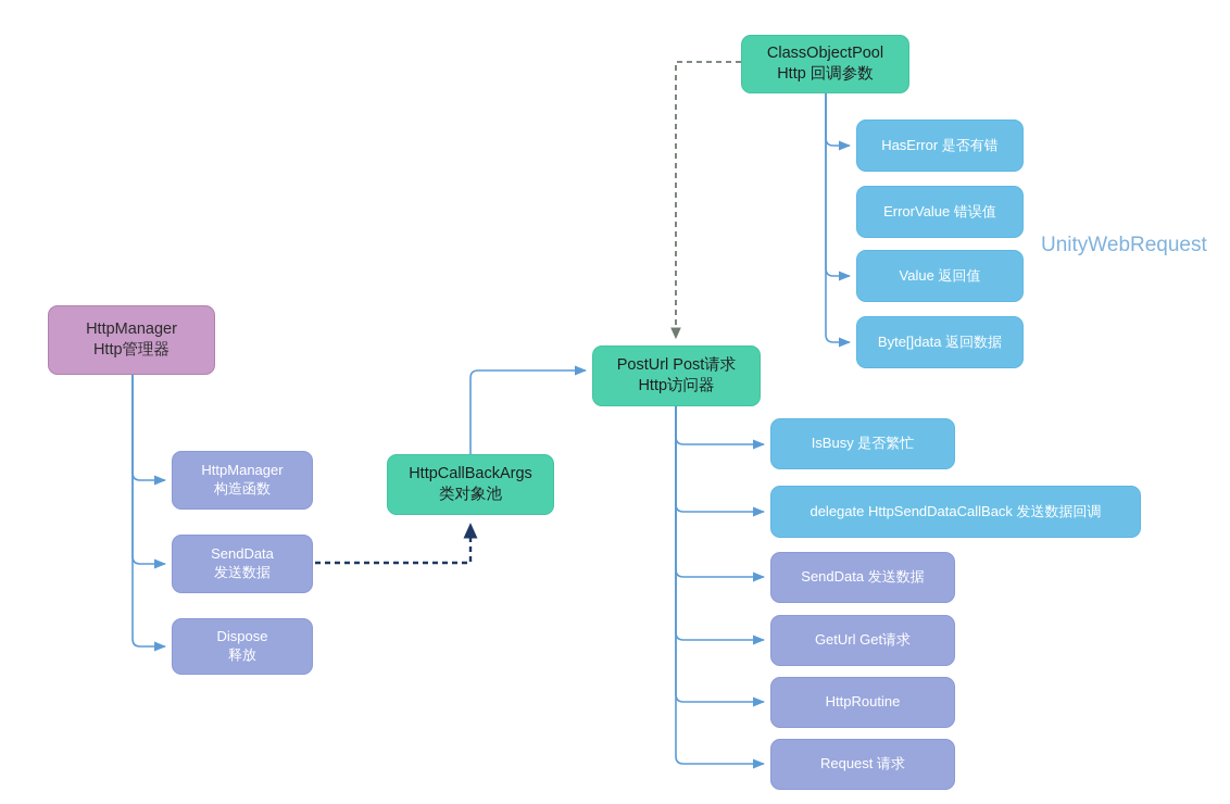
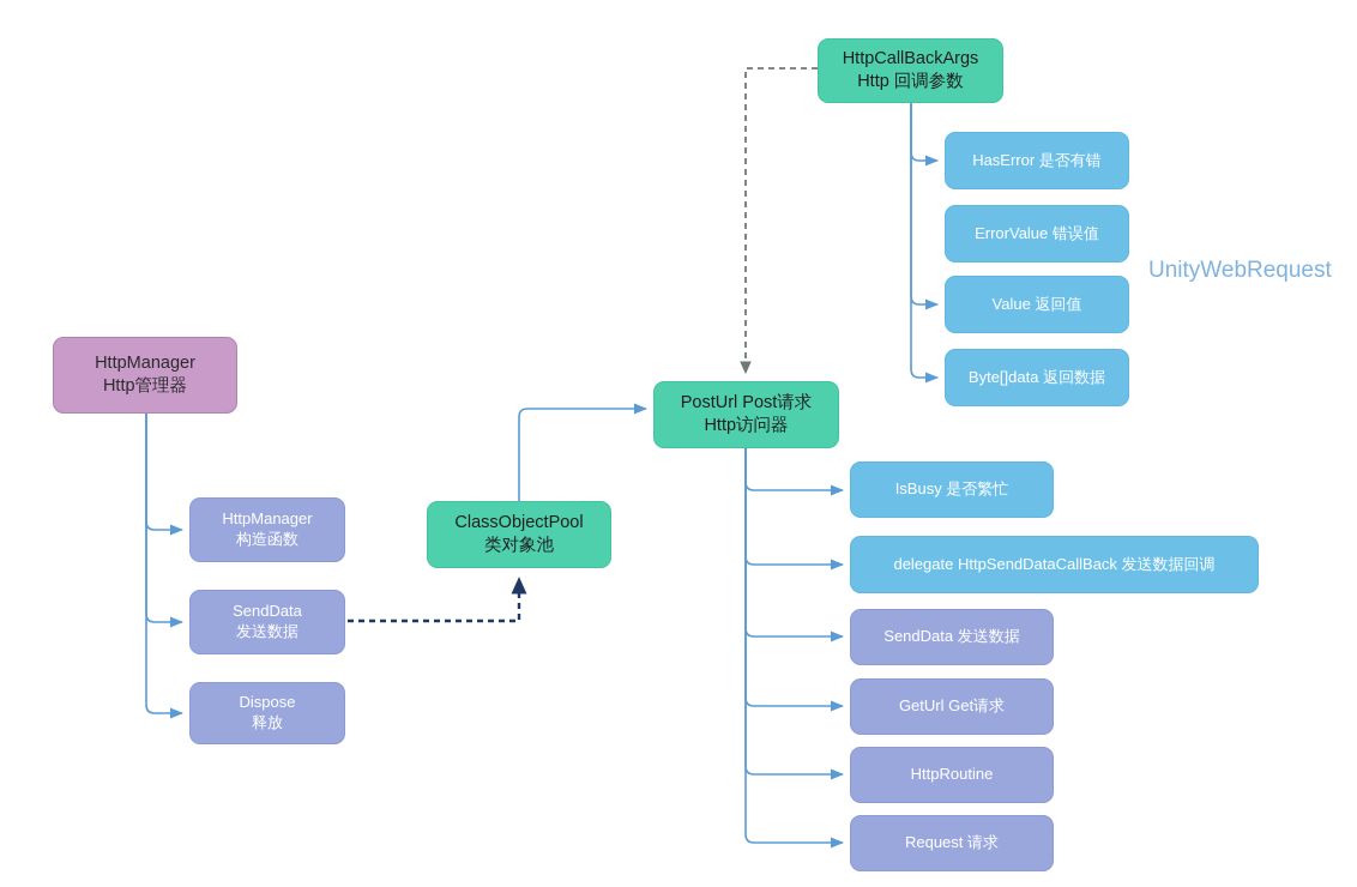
  HttpManager
  Http管理器
  HttpManager
  构造函数
  SendData
  发送数据
  Dispose
  释放
- HttpCallBackArgs
+ ClassObjectPool
  类对象池
  PostUrl Post请求
  Http访问器
- ClassObjectPool
+ HttpCallBackArgs
  Http 回调参数
  HasError 是否有错
  ErrorValue 错误值
  Value 返回值
  Byte[]data 返回数据
  IsBusy 是否繁忙
  delegate HttpSendDataCallBack 发送数据回调
  SendData 发送数据
  GetUrl Get请求
  HttpRoutine
  Request 请求
  UnityWebRequest
